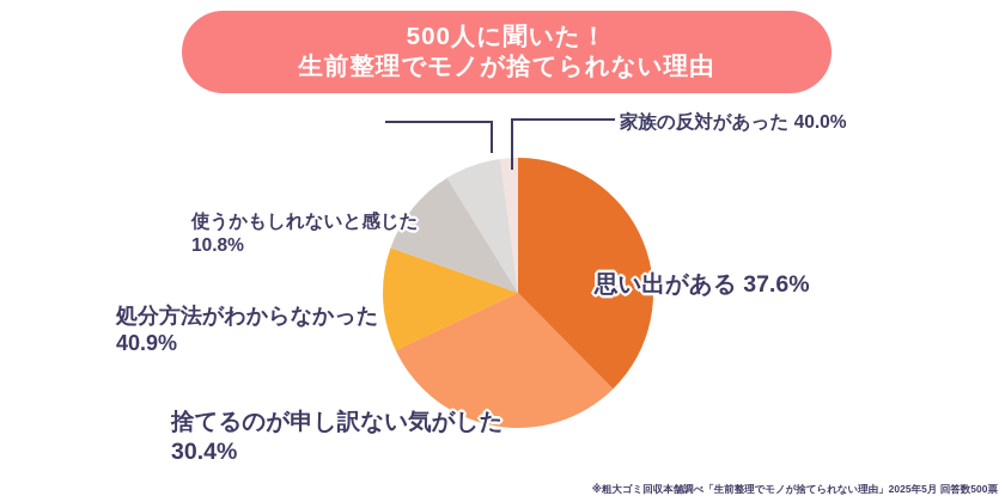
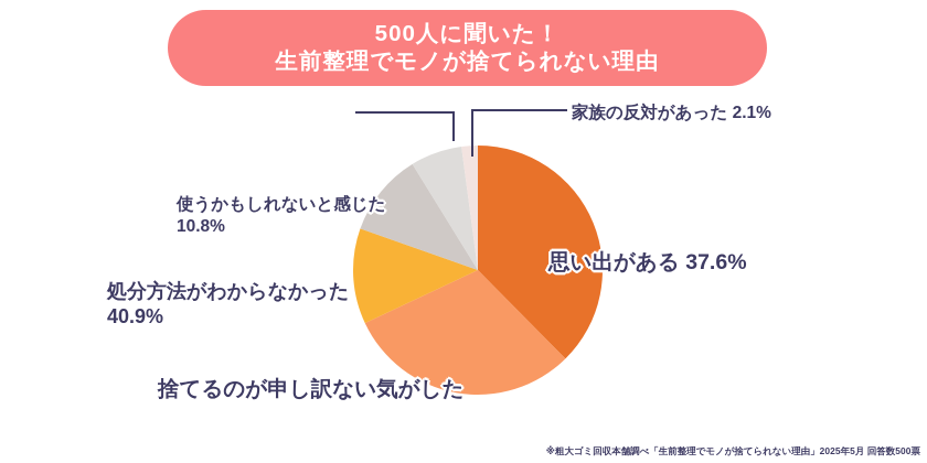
  500人に聞いた！
  生前整理でモノが捨てられない理由
  思い出がある 37.6%
  捨てるのが申し訳ない気がした
- 30.4%
  処分方法がわからなかった
  40.9%
  使うかもしれないと感じた
  10.8%
- 家族の反対があった 40.0%
+ 家族の反対があった 2.1%
  ※粗大ゴミ回収本舗調べ「生前整理でモノが捨てられない理由」2025年5月 回答数500票
